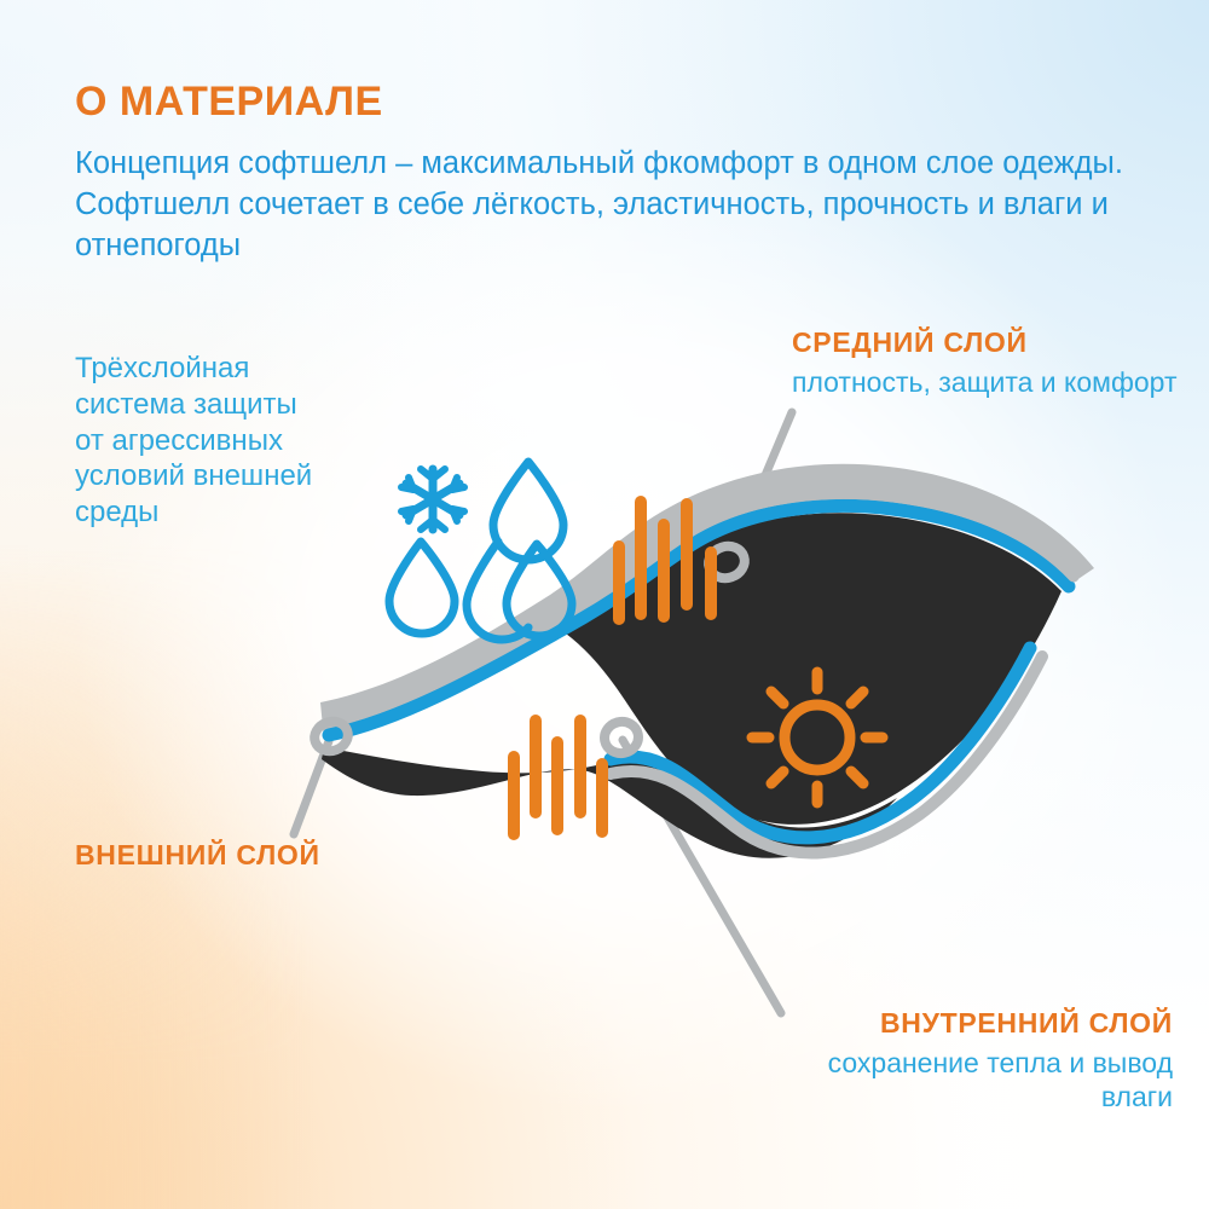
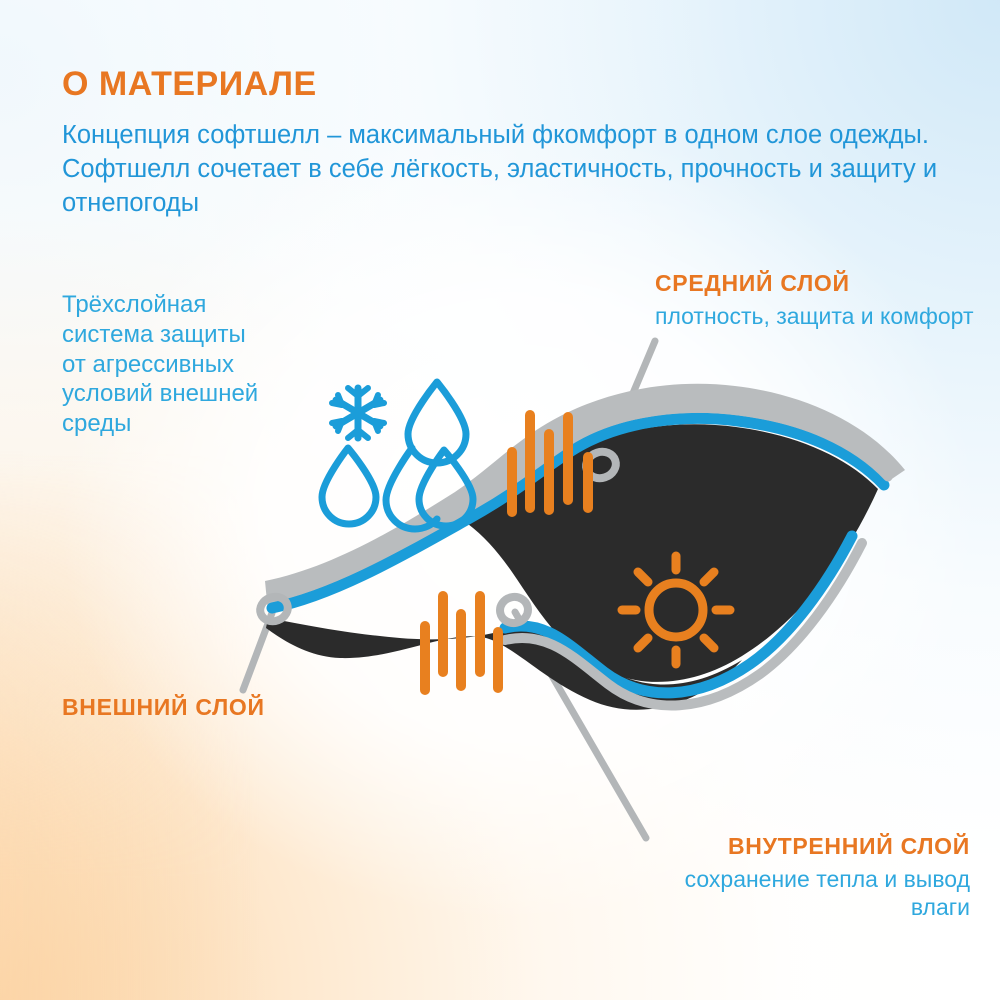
  О МАТЕРИАЛЕ
- Концепция софтшелл – максимальный фкомфорт в одном слое одежды. Софтшелл сочетает в себе лёгкость, эластичность, прочность и влаги и отнепогоды
+ Концепция софтшелл – максимальный фкомфорт в одном слое одежды. Софтшелл сочетает в себе лёгкость, эластичность, прочность и защиту и отнепогоды
  Трёхслойная система защиты от агрессивных условий внешней среды
  СРЕДНИЙ СЛОЙ
  плотность, защита и комфорт
  ВНЕШНИЙ СЛОЙ
  ВНУТРЕННИЙ СЛОЙ
  сохранение тепла и вывод влаги
